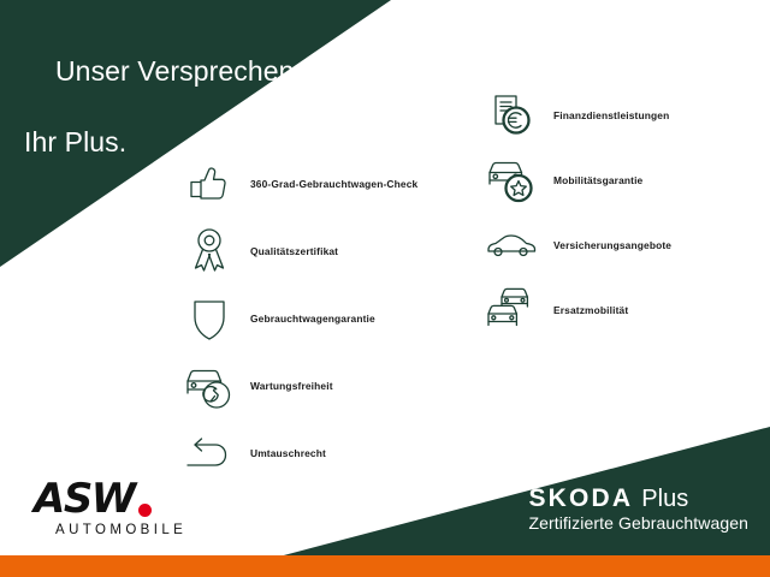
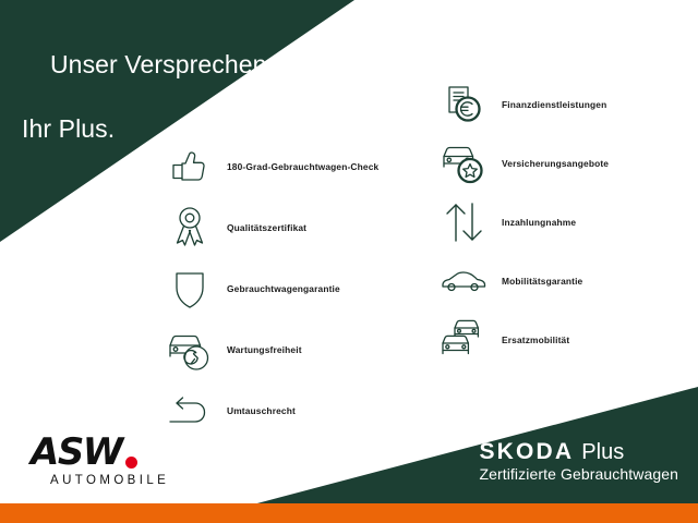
  Unser Versprechen.
  Ihr Plus.
- 360-Grad-Gebrauchtwagen-Check
+ 180-Grad-Gebrauchtwagen-Check
  Qualitätszertifikat
  Gebrauchtwagengarantie
  Wartungsfreiheit
  Umtauschrecht
  Finanzdienstleistungen
- Mobilitätsgarantie
+ Versicherungsangebote
+ Inzahlungnahme
- Versicherungsangebote
+ Mobilitätsgarantie
  Ersatzmobilität
  ASW
  AUTOMOBILE
  ŠKODA
  Plus
  Zertifizierte Gebrauchtwagen
